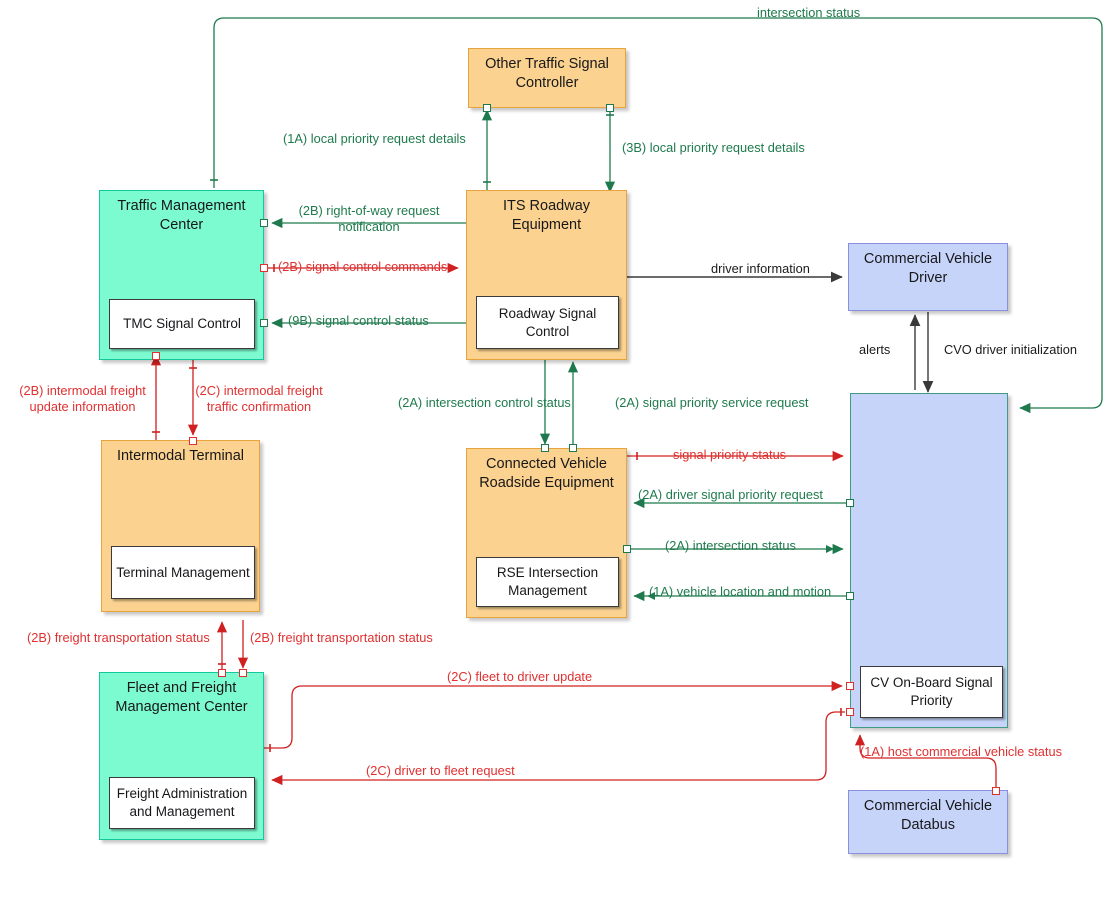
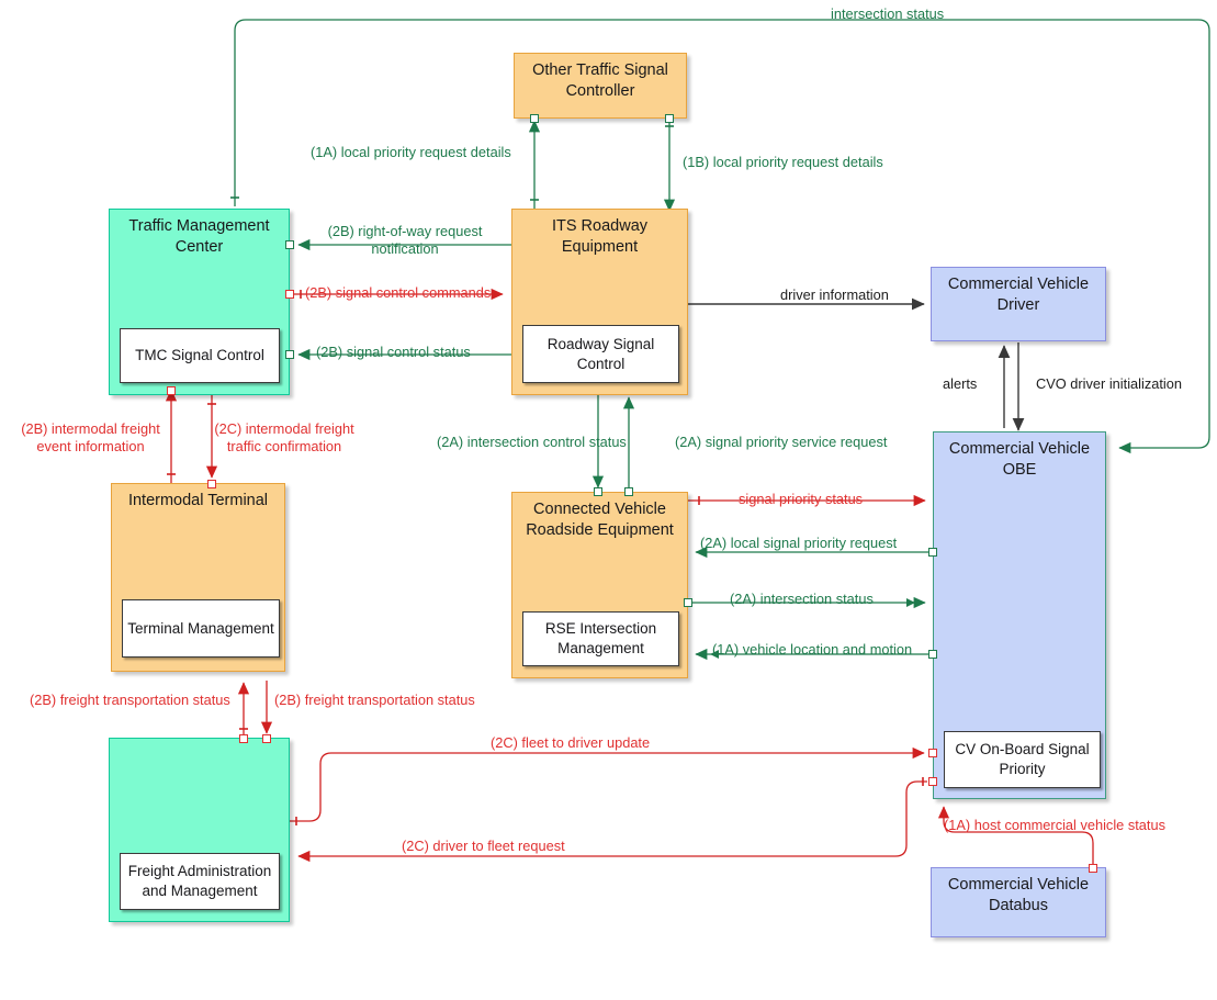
  Other Traffic Signal Controller
  Traffic Management Center
  TMC Signal Control
  ITS Roadway Equipment
  Roadway Signal Control
  Commercial Vehicle Driver
  Intermodal Terminal
  Terminal Management
  Connected Vehicle Roadside Equipment
  RSE Intersection Management
+ Commercial Vehicle OBE
  CV On-Board Signal Priority
- Fleet and Freight Management Center
  Freight Administration and Management
  Commercial Vehicle Databus
  intersection status
  (1A) local priority request details
- (3B) local priority request details
+ (1B) local priority request details
  (2B) right-of-way request notification
  (2B) signal control commands
- (9B) signal control status
+ (2B) signal control status
  driver information
  alerts
  CVO driver initialization
- (2B) intermodal freight update information
+ (2B) intermodal freight event information
  (2C) intermodal freight traffic confirmation
  (2A) intersection control status
  (2A) signal priority service request
  signal priority status
- (2A) driver signal priority request
+ (2A) local signal priority request
  (2A) intersection status
  (1A) vehicle location and motion
  (2B) freight transportation status
  (2B) freight transportation status
  (2C) fleet to driver update
  (2C) driver to fleet request
  (1A) host commercial vehicle status
